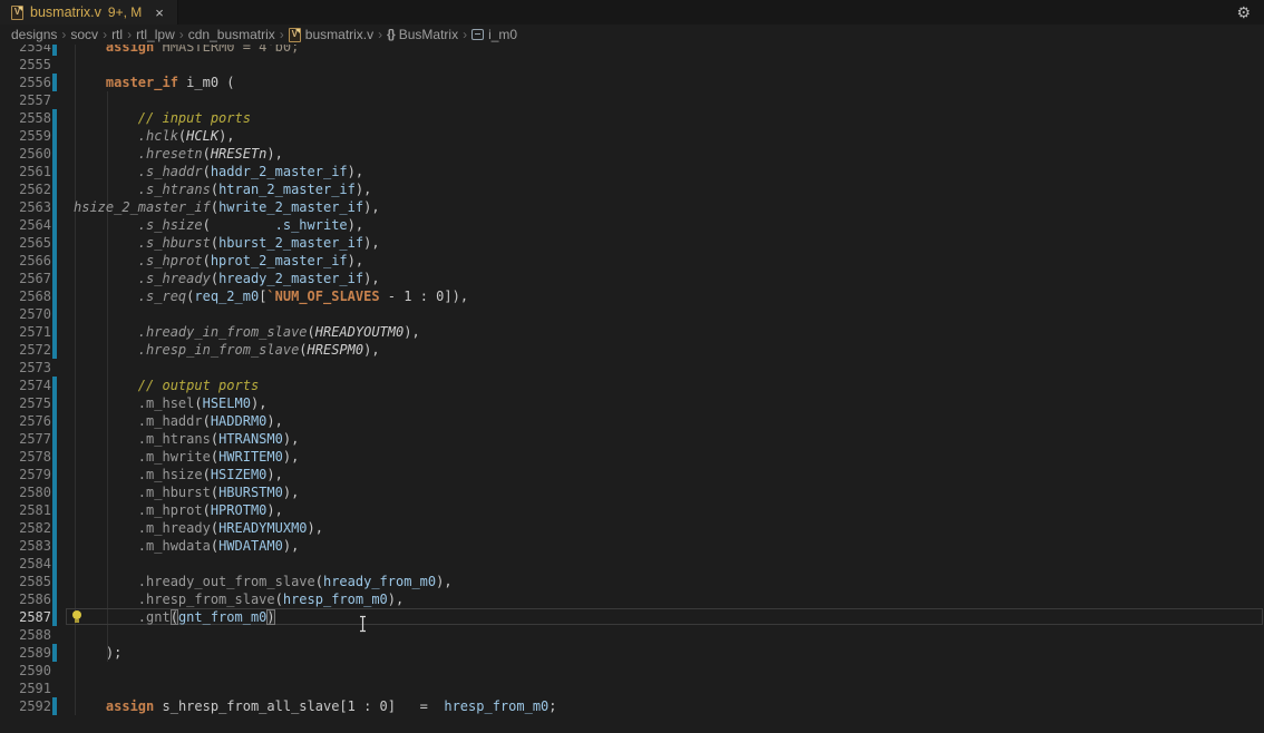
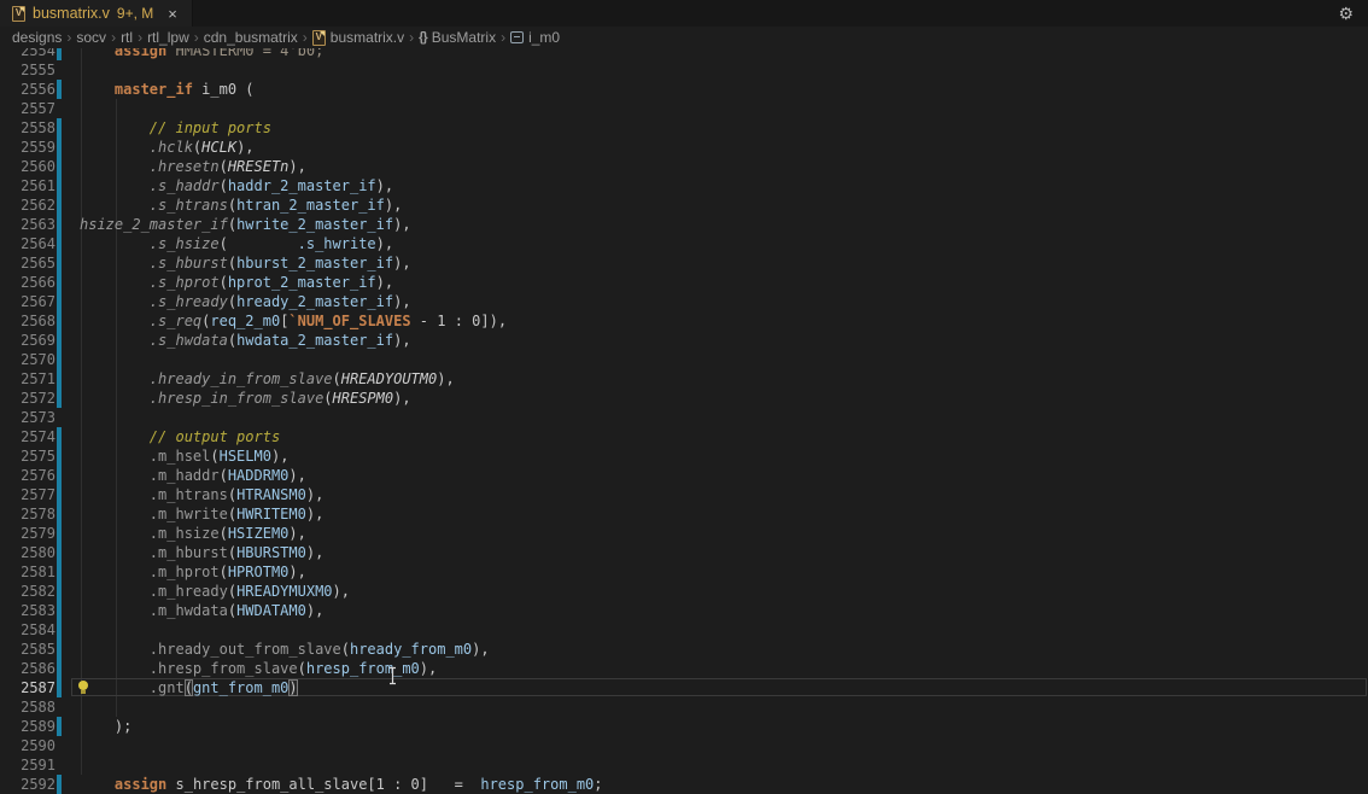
  V
  busmatrix.v
  9+, M
  ×
  ⚙
  designs
  ›
  socv
  ›
  rtl
  ›
  rtl_lpw
  ›
  cdn_busmatrix
  ›
  V
  busmatrix.v
  ›
  {}
  BusMatrix
  ›
  i_m0
  2554
  assign HMASTERM0 = 4'b0;
  2555
  2556
  master_if i_m0 (
  2557
  2558
  // input ports
  2559
  .hclk(HCLK),
  2560
  .hresetn(HRESETn),
  2561
  .s_haddr(haddr_2_master_if),
  2562
  .s_htrans(htran_2_master_if),
  2563
  hsize_2_master_if(hwrite_2_master_if),
  2564
  .s_hsize( .s_hwrite),
  2565
  .s_hburst(hburst_2_master_if),
  2566
  .s_hprot(hprot_2_master_if),
  2567
  .s_hready(hready_2_master_if),
  2568
  .s_req(req_2_m0[`NUM_OF_SLAVES - 1 : 0]),
+ 2569
+ .s_hwdata(hwdata_2_master_if),
  2570
  2571
  .hready_in_from_slave(HREADYOUTM0),
  2572
  .hresp_in_from_slave(HRESPM0),
  2573
  2574
  // output ports
  2575
  .m_hsel(HSELM0),
  2576
  .m_haddr(HADDRM0),
  2577
  .m_htrans(HTRANSM0),
  2578
  .m_hwrite(HWRITEM0),
  2579
  .m_hsize(HSIZEM0),
  2580
  .m_hburst(HBURSTM0),
  2581
  .m_hprot(HPROTM0),
  2582
  .m_hready(HREADYMUXM0),
  2583
  .m_hwdata(HWDATAM0),
  2584
  2585
  .hready_out_from_slave(hready_from_m0),
  2586
  .hresp_from_slave(hresp_from_m0),
  2587
  .gnt(gnt_from_m0)
  2588
  2589
  );
  2590
  2591
  2592
  assign s_hresp_from_all_slave[1 : 0] = hresp_from_m0;
